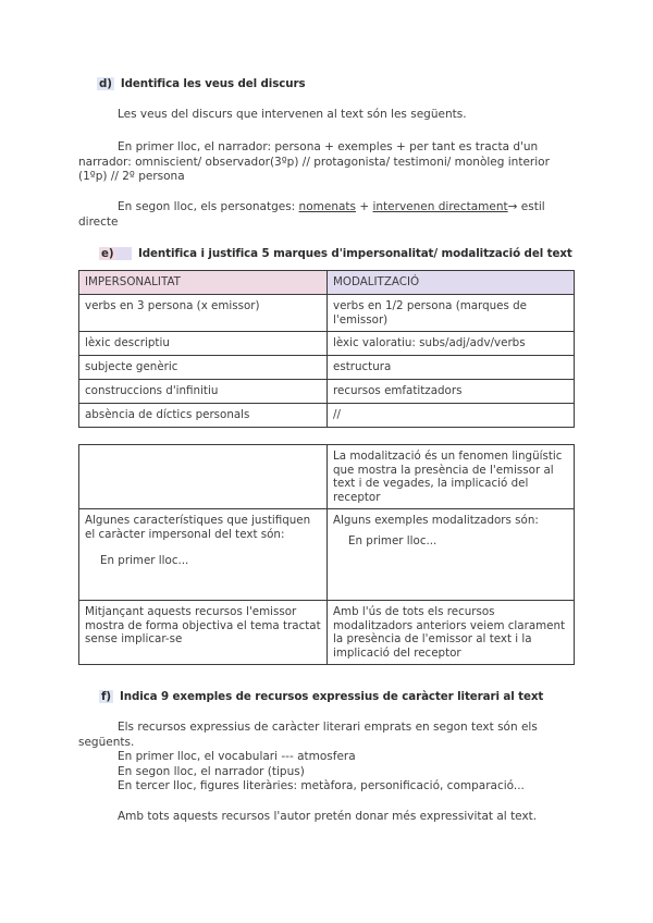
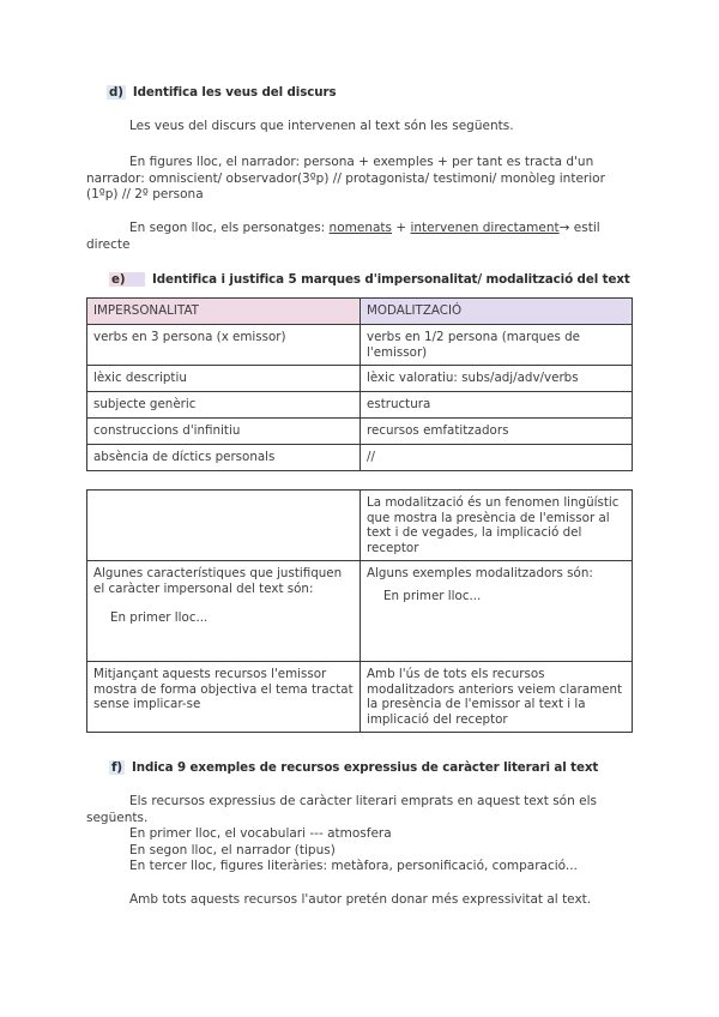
  d) Identifica les veus del discurs
  Les veus del discurs que intervenen al text són les següents.
- En primer lloc, el narrador: persona + exemples + per tant es tracta d'un
+ En figures lloc, el narrador: persona + exemples + per tant es tracta d'un
  narrador: omniscient/ observador(3ºp) // protagonista/ testimoni/ monòleg interior
  (1ºp) // 2º persona
  En segon lloc, els personatges: nomenats + intervenen directament→ estil
  directe
  e) Identifica i justifica 5 marques d'impersonalitat/ modalització del text
  IMPERSONALITAT	MODALITZACIÓ
  verbs en 3 persona (x emissor)	verbs en 1/2 persona (marques de l'emissor)
  lèxic descriptiu	lèxic valoratiu: subs/adj/adv/verbs
  subjecte genèric	estructura
  construccions d'infinitiu	recursos emfatitzadors
  absència de díctics personals	//
  	La modalització és un fenomen lingüístic que mostra la presència de l'emissor al text i de vegades, la implicació del receptor
  Algunes característiques que justifiquen el caràcter impersonal del text són: En primer lloc...	Alguns exemples modalitzadors són: En primer lloc...
  Mitjançant aquests recursos l'emissor mostra de forma objectiva el tema tractat sense implicar-se	Amb l'ús de tots els recursos modalitzadors anteriors veiem clarament la presència de l'emissor al text i la implicació del receptor
  f) Indica 9 exemples de recursos expressius de caràcter literari al text
- Els recursos expressius de caràcter literari emprats en segon text són els
+ Els recursos expressius de caràcter literari emprats en aquest text són els
  següents.
  En primer lloc, el vocabulari --- atmosfera
  En segon lloc, el narrador (tipus)
  En tercer lloc, figures literàries: metàfora, personificació, comparació...
  Amb tots aquests recursos l'autor pretén donar més expressivitat al text.
